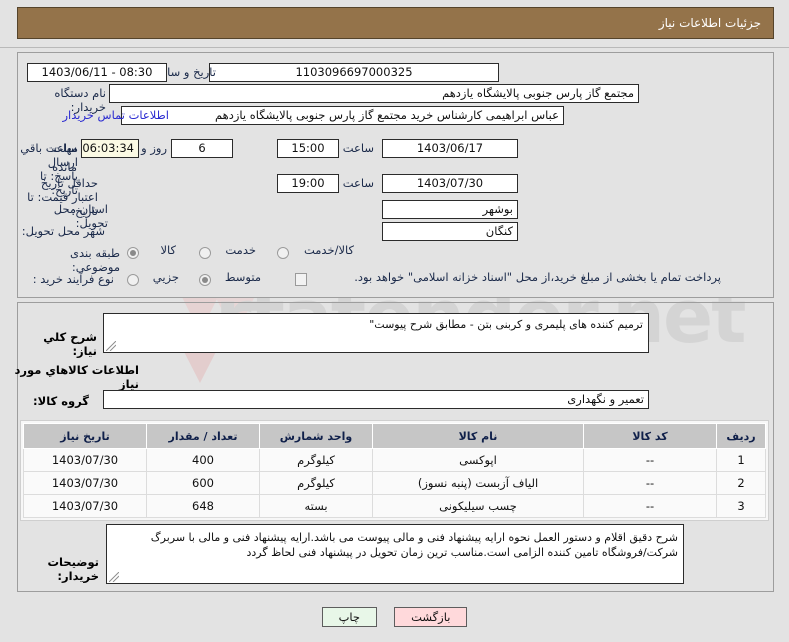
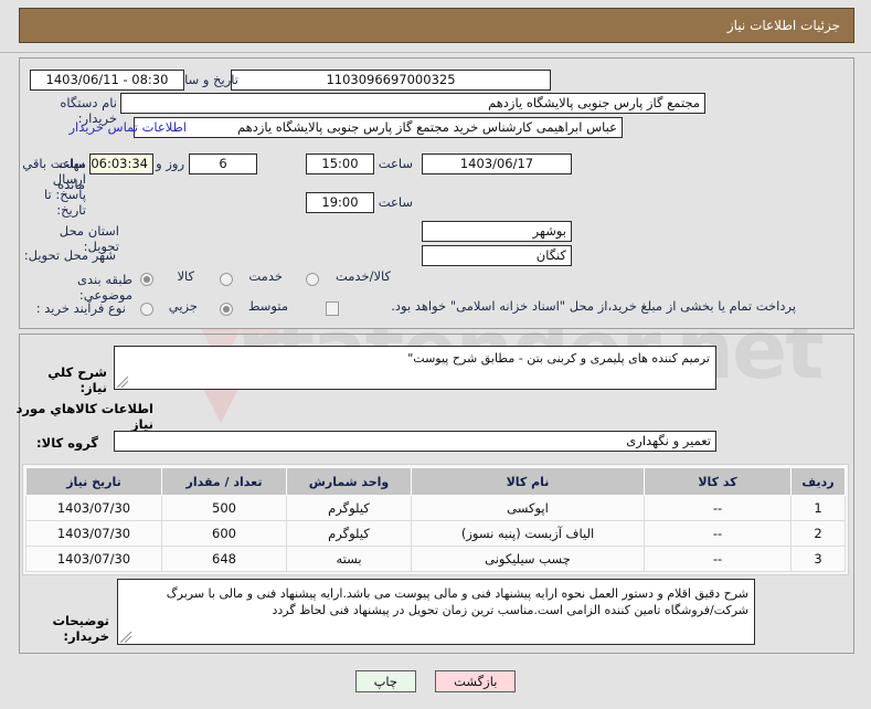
  جزئیات اطلاعات نیاز
  1103096697000325
  08:30 - 1403/06/11
  نام دستگاه خریدار:
  مجتمع گاز پارس جنوبی پالایشگاه یازدهم
  عباس ابراهیمی کارشناس خرید مجتمع گاز پارس جنوبی پالایشگاه یازدهم
  اطلاعات تماس خریدار
  مهلت ارسال پاسخ: تا تاریخ:
  1403/06/17
  ساعت
  15:00
  6
  روز و
  06:03:34
  ساعت باقي مانده
- حداقل تاریخ اعتبار قیمت: تا تاریخ:
- 1403/07/30
  ساعت
  19:00
  استان محل تحویل:
  بوشهر
  شهر محل تحویل:
  کنگان
  طبقه بندی موضوعی:
  کالا
  خدمت
  کالا/خدمت
  نوع فرآیند خرید :
  جزیي
  متوسط
  پرداخت تمام یا بخشی از مبلغ خرید،از محل "اسناد خزانه اسلامی" خواهد بود.
  شرح کلي نیاز:
  ترمیم کننده های پلیمری و کربنی بتن - مطابق شرح پیوست"
  اطلاعات کالاهاي مورد نیاز
  گروه کالا:
  تعمیر و نگهداری
  ردیف	کد کالا	نام کالا	واحد شمارش	تعداد / مقدار	تاریخ نیاز
- 1	--	اپوکسی	کیلوگرم	400	1403/07/30
+ 1	--	اپوکسی	کیلوگرم	500	1403/07/30
  2	--	الیاف آزبست (پنبه نسوز)	کیلوگرم	600	1403/07/30
  3	--	چسب سیلیکونی	بسته	648	1403/07/30
  توضیحات خریدار:
  شرح دقیق اقلام و دستور العمل نحوه ارایه پیشنهاد فنی و مالی پیوست می باشد.ارایه پیشنهاد فنی و مالی با سربرگ
  شرکت/فروشگاه تامین کننده الزامی است.مناسب ترین زمان تحویل در پیشنهاد فنی لحاظ گردد
  بازگشت چاپ
